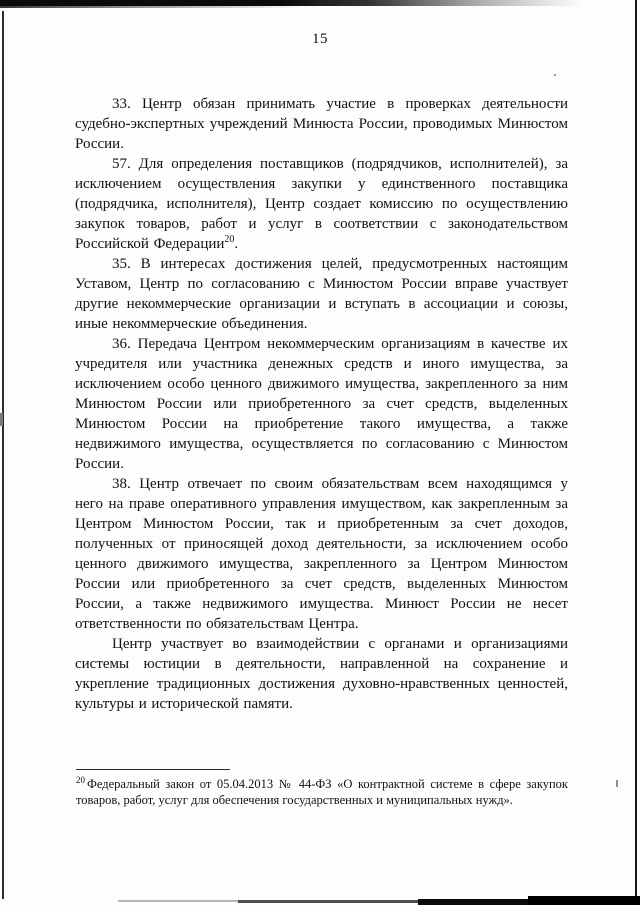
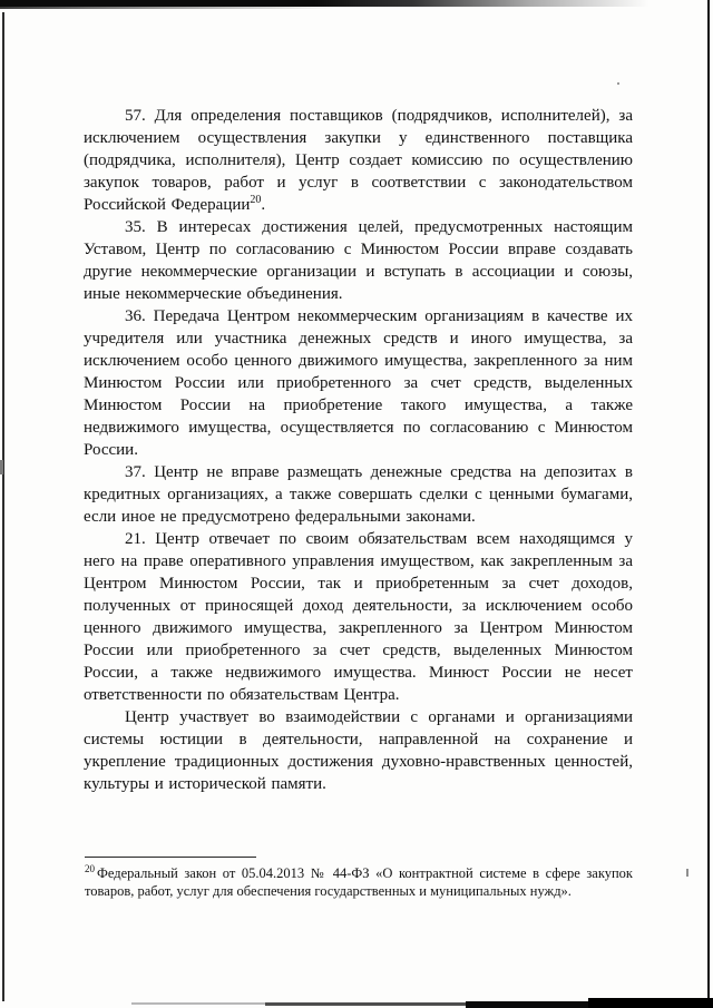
- 15
- 33. Центр обязан принимать участие в проверках деятельности судебно-экспертных учреждений Минюста России, проводимых Минюстом России.
  57. Для определения поставщиков (подрядчиков, исполнителей), за исключением осуществления закупки у единственного поставщика (подрядчика, исполнителя), Центр создает комиссию по осуществлению закупок товаров, работ и услуг в соответствии с законодательством Российской Федерации20.
- 35. В интересах достижения целей, предусмотренных настоящим Уставом, Центр по согласованию с Минюстом России вправе участвует другие некоммерческие организации и вступать в ассоциации и союзы, иные некоммерческие объединения.
+ 35. В интересах достижения целей, предусмотренных настоящим Уставом, Центр по согласованию с Минюстом России вправе создавать другие некоммерческие организации и вступать в ассоциации и союзы, иные некоммерческие объединения.
  36. Передача Центром некоммерческим организациям в качестве их учредителя или участника денежных средств и иного имущества, за исключением особо ценного движимого имущества, закрепленного за ним Минюстом России или приобретенного за счет средств, выделенных Минюстом России на приобретение такого имущества, а также недвижимого имущества, осуществляется по согласованию с Минюстом России.
+ 37. Центр не вправе размещать денежные средства на депозитах в кредитных организациях, а также совершать сделки с ценными бумагами, если иное не предусмотрено федеральными законами.
- 38. Центр отвечает по своим обязательствам всем находящимся у него на праве оперативного управления имуществом, как закрепленным за Центром Минюстом России, так и приобретенным за счет доходов, полученных от приносящей доход деятельности, за исключением особо ценного движимого имущества, закрепленного за Центром Минюстом России или приобретенного за счет средств, выделенных Минюстом России, а также недвижимого имущества. Минюст России не несет ответственности по обязательствам Центра.
+ 21. Центр отвечает по своим обязательствам всем находящимся у него на праве оперативного управления имуществом, как закрепленным за Центром Минюстом России, так и приобретенным за счет доходов, полученных от приносящей доход деятельности, за исключением особо ценного движимого имущества, закрепленного за Центром Минюстом России или приобретенного за счет средств, выделенных Минюстом России, а также недвижимого имущества. Минюст России не несет ответственности по обязательствам Центра.
  Центр участвует во взаимодействии с органами и организациями системы юстиции в деятельности, направленной на сохранение и укрепление традиционных достижения духовно-нравственных ценностей, культуры и исторической памяти.
  20 Федеральный закон от 05.04.2013 № 44-ФЗ «О контрактной системе в сфере закупок товаров, работ, услуг для обеспечения государственных и муниципальных нужд».
